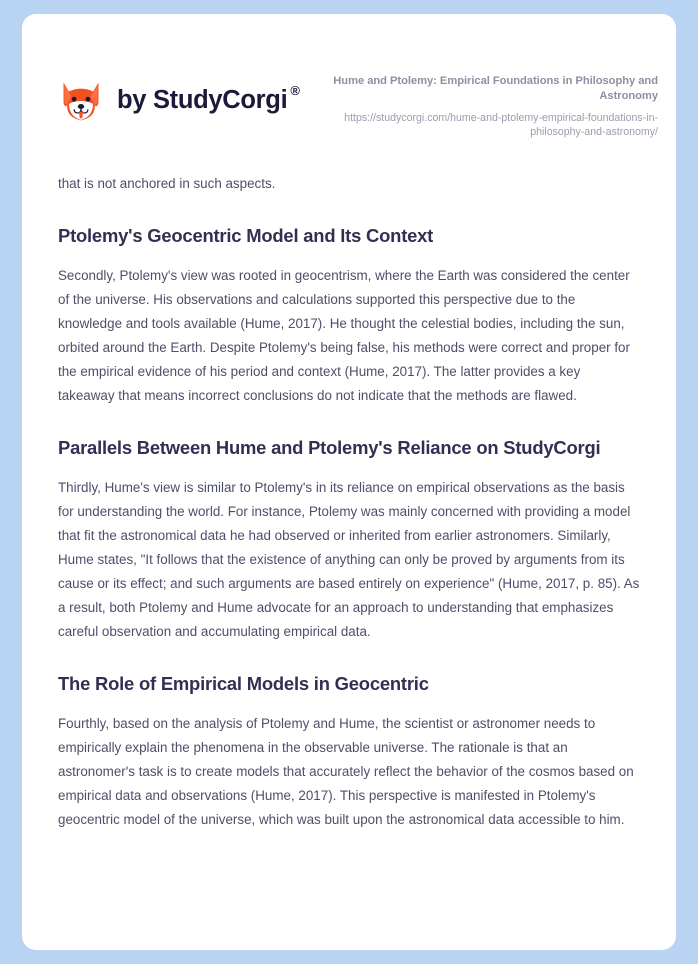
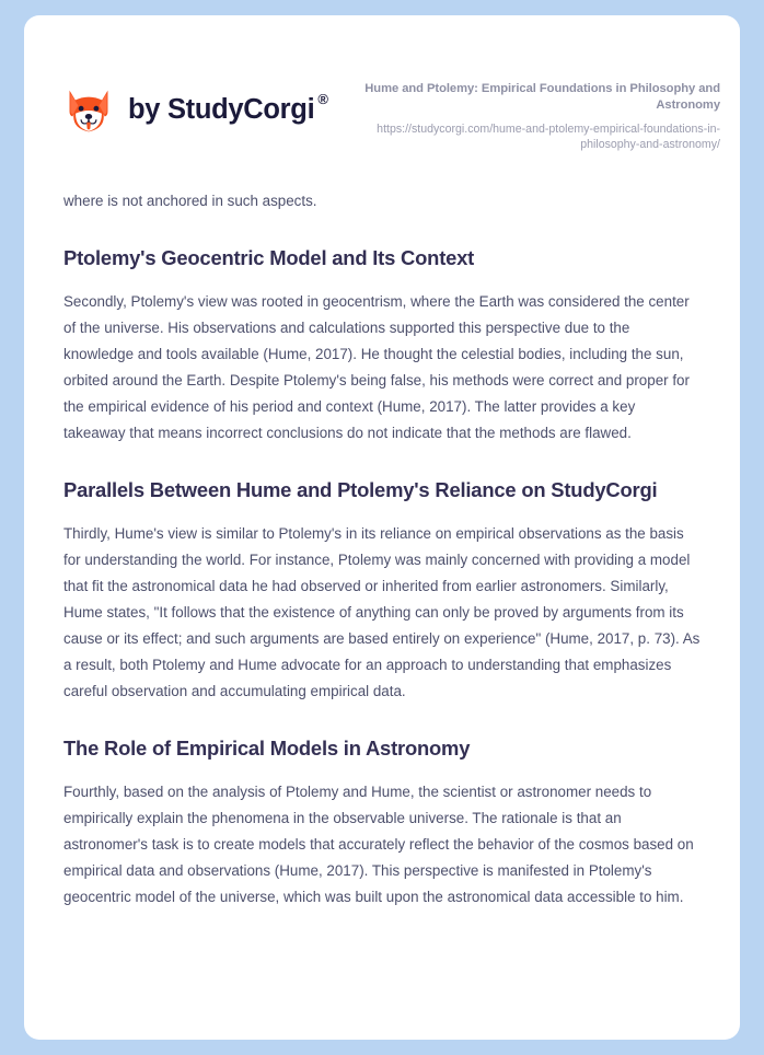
  by StudyCorgi
  ®
  Hume and Ptolemy: Empirical Foundations in Philosophy and Astronomy
  https://studycorgi.com/hume-and-ptolemy-empirical-foundations-in-philosophy-and-astronomy/
- that is not anchored in such aspects.
+ where is not anchored in such aspects.
  Ptolemy's Geocentric Model and Its Context
  Secondly, Ptolemy's view was rooted in geocentrism, where the Earth was considered the center of the universe. His observations and calculations supported this perspective due to the knowledge and tools available (Hume, 2017). He thought the celestial bodies, including the sun, orbited around the Earth. Despite Ptolemy's being false, his methods were correct and proper for the empirical evidence of his period and context (Hume, 2017). The latter provides a key takeaway that means incorrect conclusions do not indicate that the methods are flawed.
  Parallels Between Hume and Ptolemy's Reliance on StudyCorgi
- Thirdly, Hume's view is similar to Ptolemy's in its reliance on empirical observations as the basis for understanding the world. For instance, Ptolemy was mainly concerned with providing a model that fit the astronomical data he had observed or inherited from earlier astronomers. Similarly, Hume states, "It follows that the existence of anything can only be proved by arguments from its cause or its effect; and such arguments are based entirely on experience" (Hume, 2017, p. 85). As a result, both Ptolemy and Hume advocate for an approach to understanding that emphasizes careful observation and accumulating empirical data.
+ Thirdly, Hume's view is similar to Ptolemy's in its reliance on empirical observations as the basis for understanding the world. For instance, Ptolemy was mainly concerned with providing a model that fit the astronomical data he had observed or inherited from earlier astronomers. Similarly, Hume states, "It follows that the existence of anything can only be proved by arguments from its cause or its effect; and such arguments are based entirely on experience" (Hume, 2017, p. 73). As a result, both Ptolemy and Hume advocate for an approach to understanding that emphasizes careful observation and accumulating empirical data.
- The Role of Empirical Models in Geocentric
+ The Role of Empirical Models in Astronomy
  Fourthly, based on the analysis of Ptolemy and Hume, the scientist or astronomer needs to empirically explain the phenomena in the observable universe. The rationale is that an astronomer's task is to create models that accurately reflect the behavior of the cosmos based on empirical data and observations (Hume, 2017). This perspective is manifested in Ptolemy's geocentric model of the universe, which was built upon the astronomical data accessible to him.
